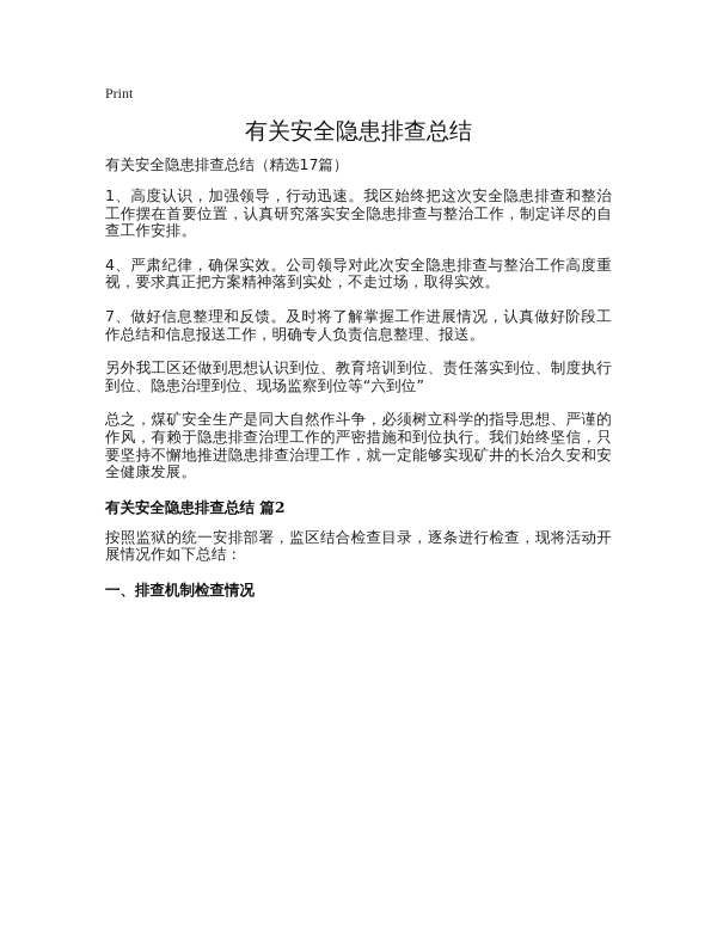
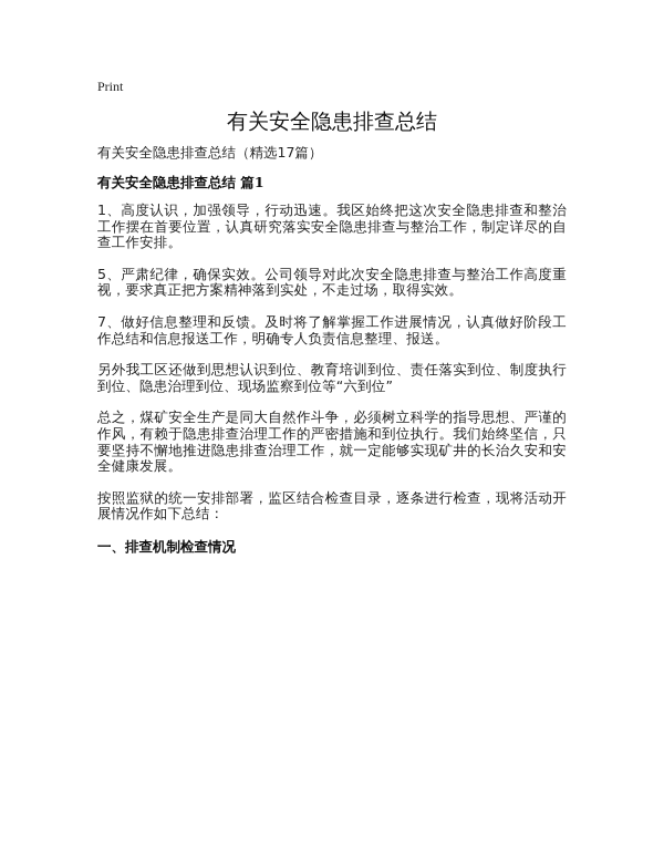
  Print
  有关安全隐患排查总结
  有关安全隐患排查总结（精选17篇）
+ 有关安全隐患排查总结 篇1
  1、高度认识，加强领导，行动迅速。我区始终把这次安全隐患排查和整治工作摆在首要位置，认真研究落实安全隐患排查与整治工作，制定详尽的自查工作安排。
- 4、严肃纪律，确保实效。公司领导对此次安全隐患排查与整治工作高度重视，要求真正把方案精神落到实处，不走过场，取得实效。
+ 5、严肃纪律，确保实效。公司领导对此次安全隐患排查与整治工作高度重视，要求真正把方案精神落到实处，不走过场，取得实效。
  7、做好信息整理和反馈。及时将了解掌握工作进展情况，认真做好阶段工作总结和信息报送工作，明确专人负责信息整理、报送。
  另外我工区还做到思想认识到位、教育培训到位、责任落实到位、制度执行到位、隐患治理到位、现场监察到位等“六到位”
  总之，煤矿安全生产是同大自然作斗争，必须树立科学的指导思想、严谨的作风，有赖于隐患排查治理工作的严密措施和到位执行。我们始终坚信，只要坚持不懈地推进隐患排查治理工作，就一定能够实现矿井的长治久安和安全健康发展。
- 有关安全隐患排查总结 篇2
  按照监狱的统一安排部署，监区结合检查目录，逐条进行检查，现将活动开展情况作如下总结：
  一、排查机制检查情况
